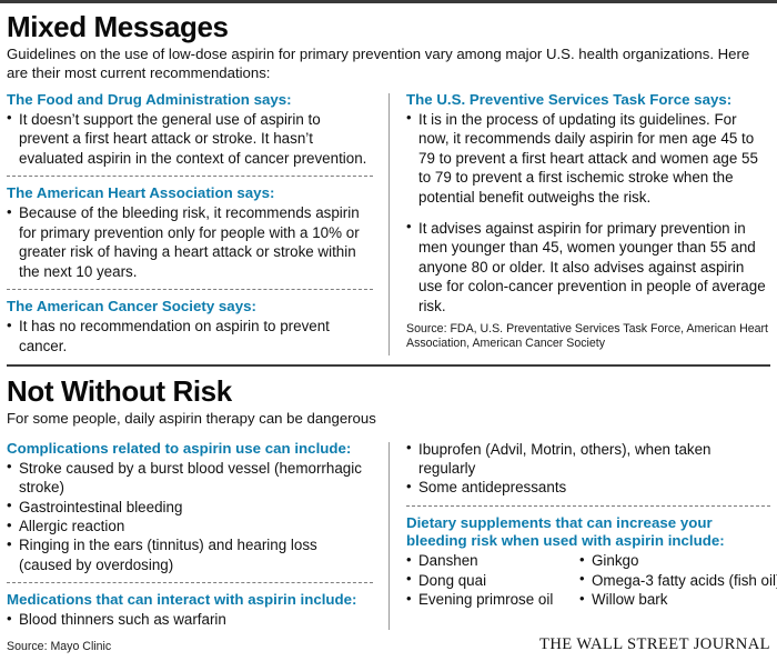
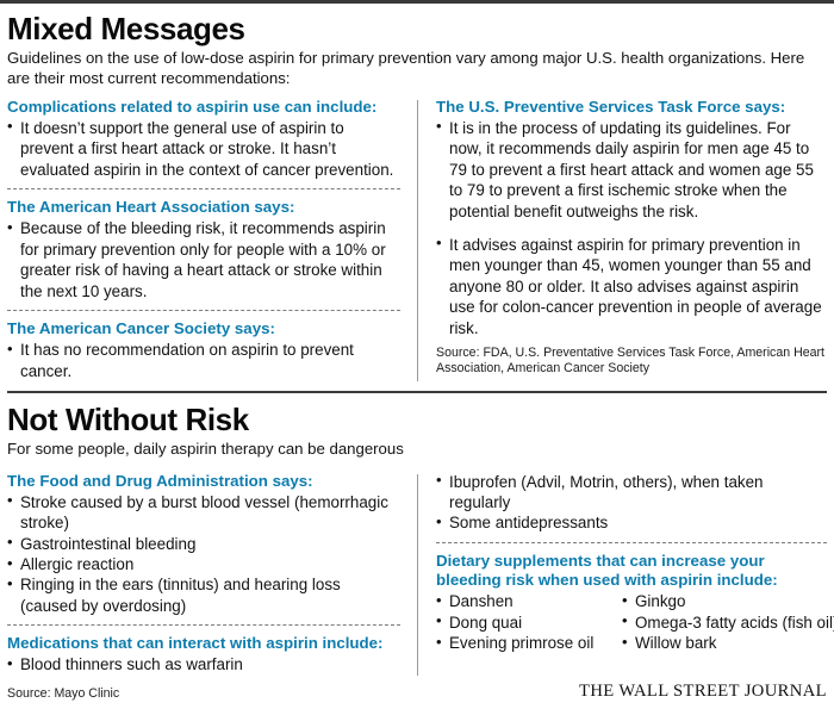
  Mixed Messages
  Guidelines on the use of low-dose aspirin for primary prevention vary among major U.S. health organizations. Here are their most current recommendations:
- The Food and Drug Administration says:
+ Complications related to aspirin use can include:
  It doesn’t support the general use of aspirin to prevent a first heart attack or stroke. It hasn’t evaluated aspirin in the context of cancer prevention.
  The American Heart Association says:
  Because of the bleeding risk, it recommends aspirin for primary prevention only for people with a 10% or greater risk of having a heart attack or stroke within the next 10 years.
  The American Cancer Society says:
  It has no recommendation on aspirin to prevent cancer.
  The U.S. Preventive Services Task Force says:
  It is in the process of updating its guidelines. For now, it recommends daily aspirin for men age 45 to 79 to prevent a first heart attack and women age 55 to 79 to prevent a first ischemic stroke when the potential benefit outweighs the risk.
  It advises against aspirin for primary prevention in men younger than 45, women younger than 55 and anyone 80 or older. It also advises against aspirin use for colon-cancer prevention in people of average risk.
  Source: FDA, U.S. Preventative Services Task Force, American Heart Association, American Cancer Society
  Not Without Risk
  For some people, daily aspirin therapy can be dangerous
- Complications related to aspirin use can include:
+ The Food and Drug Administration says:
  Stroke caused by a burst blood vessel (hemorrhagic stroke)
  Gastrointestinal bleeding
  Allergic reaction
  Ringing in the ears (tinnitus) and hearing loss (caused by overdosing)
  Medications that can interact with aspirin include:
  Blood thinners such as warfarin
  Ibuprofen (Advil, Motrin, others), when taken regularly
  Some antidepressants
  Dietary supplements that can increase your bleeding risk when used with aspirin include:
  Danshen
  Dong quai
  Evening primrose oil
  Ginkgo
  Omega-3 fatty acids (fish oil
  Willow bark
  Source: Mayo Clinic
  THE WALL STREET JOURNAL
